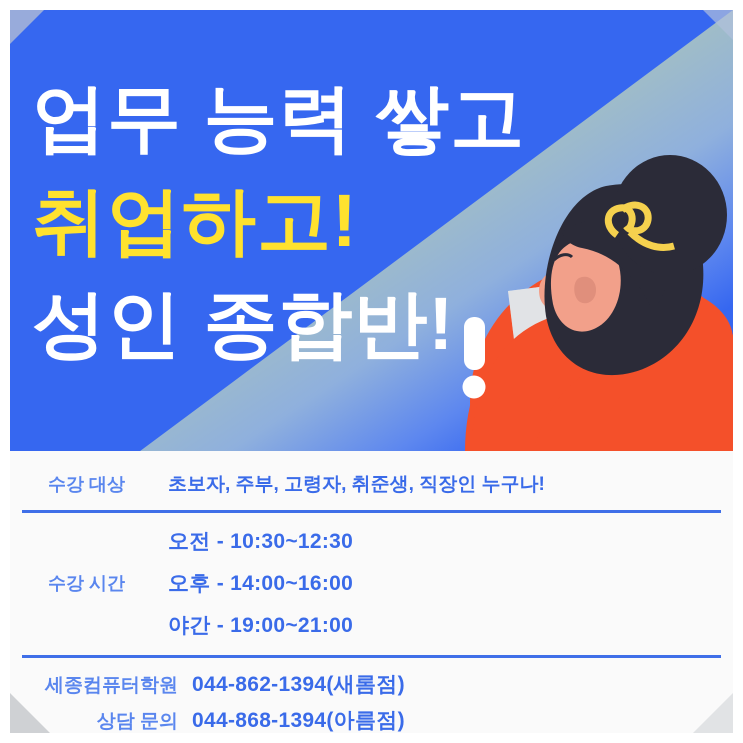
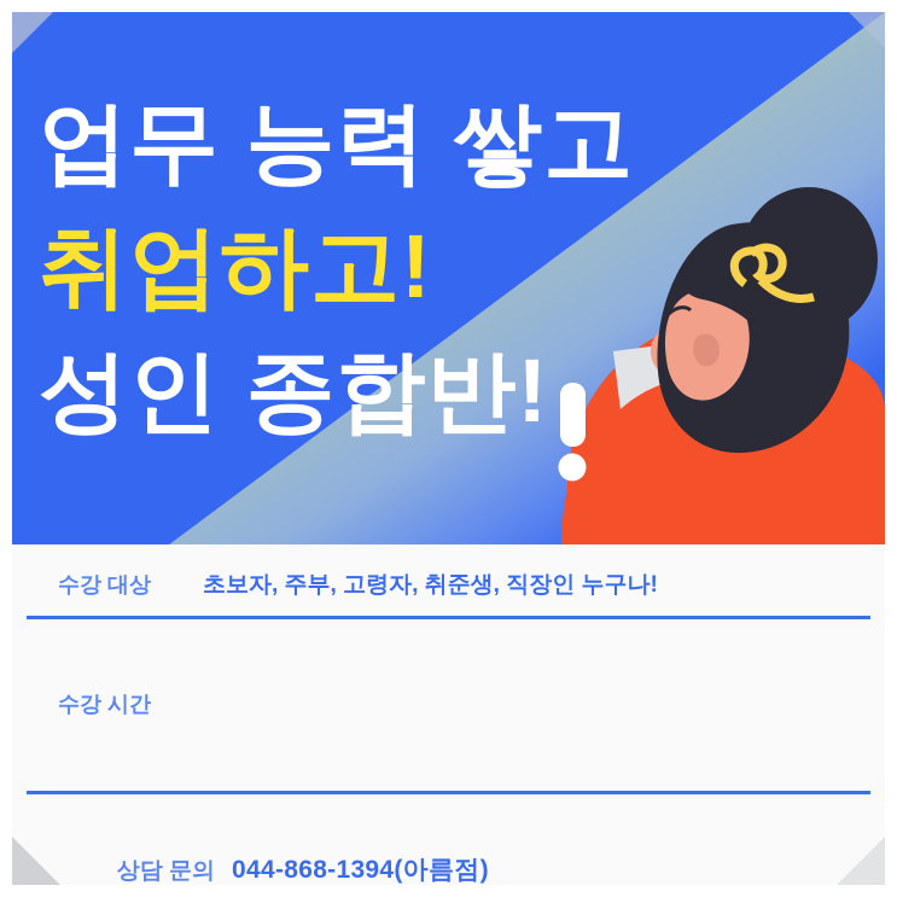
  업무 능력 쌓고
  취업하고!
  성인 종합반!
  수강 대상
  초보자, 주부, 고령자, 취준생, 직장인 누구나!
  수강 시간
- 오전 - 10:30~12:30
- 오후 - 14:00~16:00
- 야간 - 19:00~21:00
- 세종컴퓨터학원 044-862-1394(새롬점)
  상담 문의 044-868-1394(아름점)
